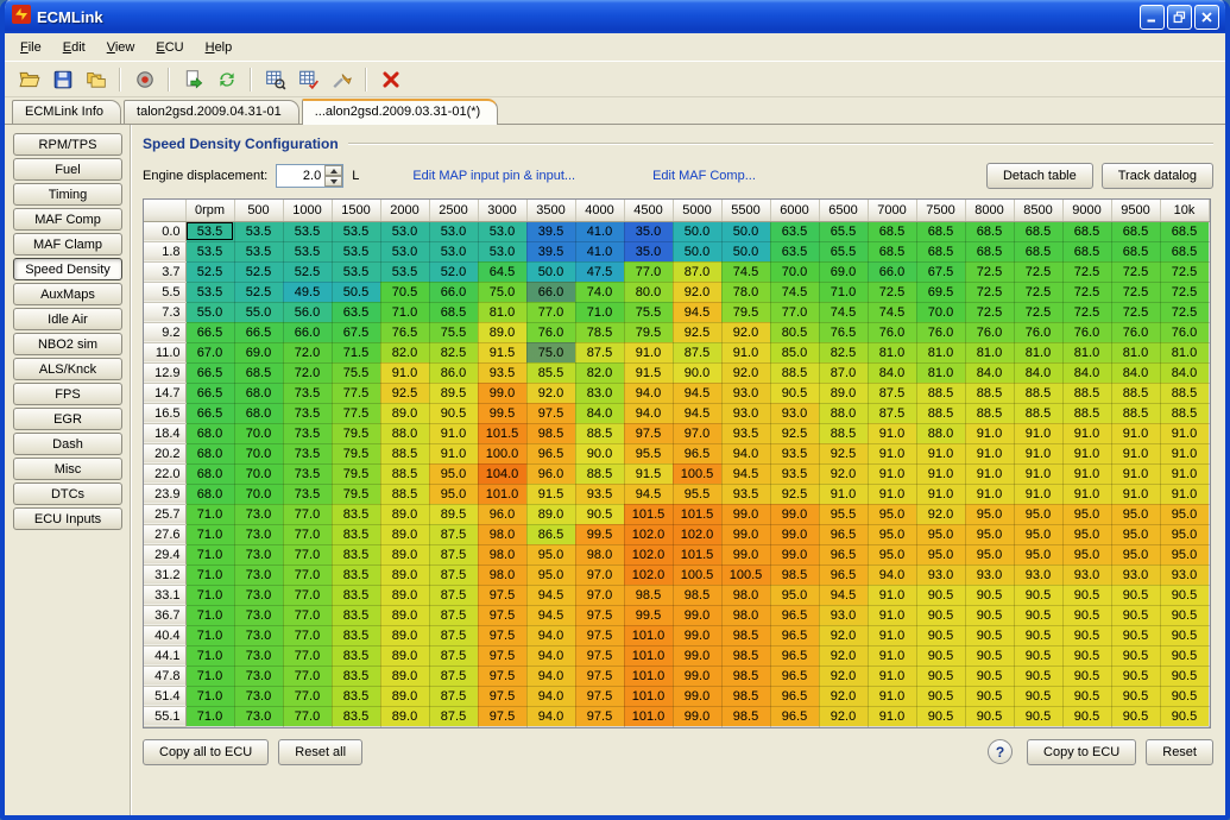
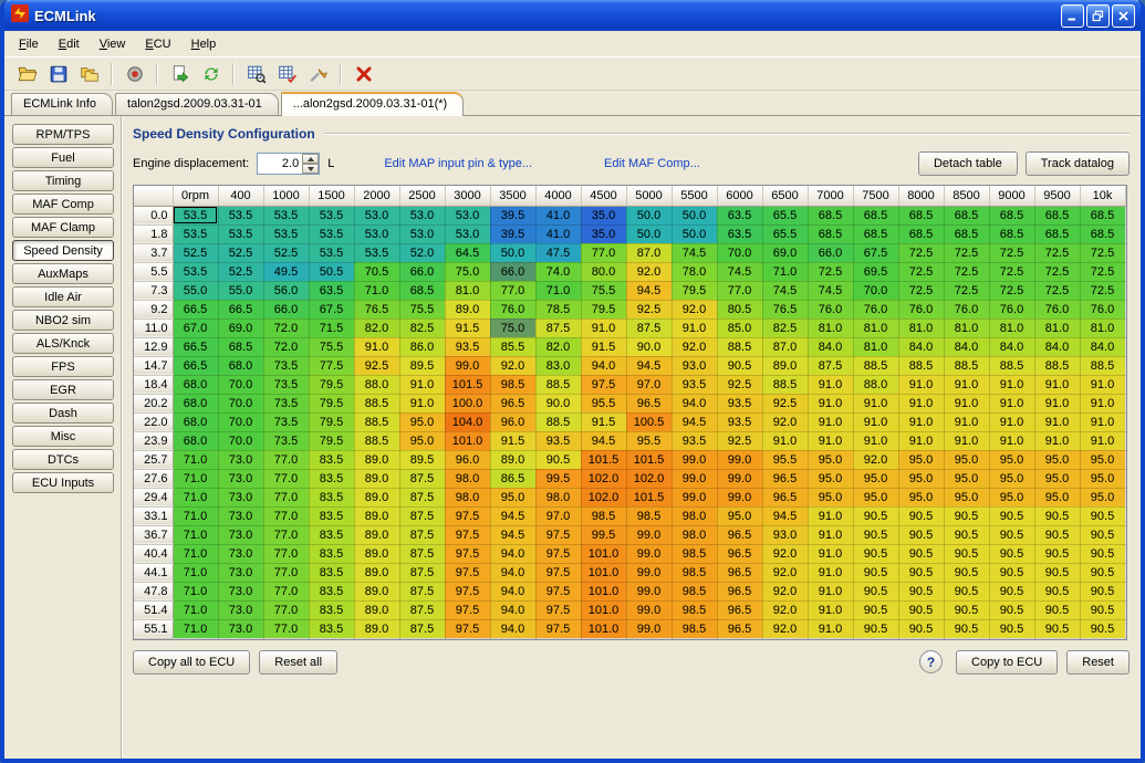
  ECMLink
  File
  Edit
  View
  ECU
  Help
  ECMLink Info
- talon2gsd.2009.04.31-01
+ talon2gsd.2009.03.31-01
  ...alon2gsd.2009.03.31-01(*)
  RPM/TPS
  Fuel
  Timing
  MAF Comp
  MAF Clamp
  Speed Density
  AuxMaps
  Idle Air
  NBO2 sim
  ALS/Knck
  FPS
  EGR
  Dash
  Misc
  DTCs
  ECU Inputs
  Speed Density Configuration
  Engine displacement:
  2.0
  L
- Edit MAP input pin & input...
+ Edit MAP input pin & type...
  Edit MAF Comp...
  Detach table
  Track datalog
- 	0rpm	500	1000	1500	2000	2500	3000	3500	4000	4500	5000	5500	6000	6500	7000	7500	8000	8500	9000	9500	10k
+ 	0rpm	400	1000	1500	2000	2500	3000	3500	4000	4500	5000	5500	6000	6500	7000	7500	8000	8500	9000	9500	10k
  0.0	53.5	53.5	53.5	53.5	53.0	53.0	53.0	39.5	41.0	35.0	50.0	50.0	63.5	65.5	68.5	68.5	68.5	68.5	68.5	68.5	68.5
  1.8	53.5	53.5	53.5	53.5	53.0	53.0	53.0	39.5	41.0	35.0	50.0	50.0	63.5	65.5	68.5	68.5	68.5	68.5	68.5	68.5	68.5
  3.7	52.5	52.5	52.5	53.5	53.5	52.0	64.5	50.0	47.5	77.0	87.0	74.5	70.0	69.0	66.0	67.5	72.5	72.5	72.5	72.5	72.5
  5.5	53.5	52.5	49.5	50.5	70.5	66.0	75.0	66.0	74.0	80.0	92.0	78.0	74.5	71.0	72.5	69.5	72.5	72.5	72.5	72.5	72.5
  7.3	55.0	55.0	56.0	63.5	71.0	68.5	81.0	77.0	71.0	75.5	94.5	79.5	77.0	74.5	74.5	70.0	72.5	72.5	72.5	72.5	72.5
  9.2	66.5	66.5	66.0	67.5	76.5	75.5	89.0	76.0	78.5	79.5	92.5	92.0	80.5	76.5	76.0	76.0	76.0	76.0	76.0	76.0	76.0
  11.0	67.0	69.0	72.0	71.5	82.0	82.5	91.5	75.0	87.5	91.0	87.5	91.0	85.0	82.5	81.0	81.0	81.0	81.0	81.0	81.0	81.0
  12.9	66.5	68.5	72.0	75.5	91.0	86.0	93.5	85.5	82.0	91.5	90.0	92.0	88.5	87.0	84.0	81.0	84.0	84.0	84.0	84.0	84.0
  14.7	66.5	68.0	73.5	77.5	92.5	89.5	99.0	92.0	83.0	94.0	94.5	93.0	90.5	89.0	87.5	88.5	88.5	88.5	88.5	88.5	88.5
- 16.5	66.5	68.0	73.5	77.5	89.0	90.5	99.5	97.5	84.0	94.0	94.5	93.0	93.0	88.0	87.5	88.5	88.5	88.5	88.5	88.5	88.5
  18.4	68.0	70.0	73.5	79.5	88.0	91.0	101.5	98.5	88.5	97.5	97.0	93.5	92.5	88.5	91.0	88.0	91.0	91.0	91.0	91.0	91.0
  20.2	68.0	70.0	73.5	79.5	88.5	91.0	100.0	96.5	90.0	95.5	96.5	94.0	93.5	92.5	91.0	91.0	91.0	91.0	91.0	91.0	91.0
  22.0	68.0	70.0	73.5	79.5	88.5	95.0	104.0	96.0	88.5	91.5	100.5	94.5	93.5	92.0	91.0	91.0	91.0	91.0	91.0	91.0	91.0
  23.9	68.0	70.0	73.5	79.5	88.5	95.0	101.0	91.5	93.5	94.5	95.5	93.5	92.5	91.0	91.0	91.0	91.0	91.0	91.0	91.0	91.0
  25.7	71.0	73.0	77.0	83.5	89.0	89.5	96.0	89.0	90.5	101.5	101.5	99.0	99.0	95.5	95.0	92.0	95.0	95.0	95.0	95.0	95.0
  27.6	71.0	73.0	77.0	83.5	89.0	87.5	98.0	86.5	99.5	102.0	102.0	99.0	99.0	96.5	95.0	95.0	95.0	95.0	95.0	95.0	95.0
  29.4	71.0	73.0	77.0	83.5	89.0	87.5	98.0	95.0	98.0	102.0	101.5	99.0	99.0	96.5	95.0	95.0	95.0	95.0	95.0	95.0	95.0
- 31.2	71.0	73.0	77.0	83.5	89.0	87.5	98.0	95.0	97.0	102.0	100.5	100.5	98.5	96.5	94.0	93.0	93.0	93.0	93.0	93.0	93.0
  33.1	71.0	73.0	77.0	83.5	89.0	87.5	97.5	94.5	97.0	98.5	98.5	98.0	95.0	94.5	91.0	90.5	90.5	90.5	90.5	90.5	90.5
  36.7	71.0	73.0	77.0	83.5	89.0	87.5	97.5	94.5	97.5	99.5	99.0	98.0	96.5	93.0	91.0	90.5	90.5	90.5	90.5	90.5	90.5
  40.4	71.0	73.0	77.0	83.5	89.0	87.5	97.5	94.0	97.5	101.0	99.0	98.5	96.5	92.0	91.0	90.5	90.5	90.5	90.5	90.5	90.5
  44.1	71.0	73.0	77.0	83.5	89.0	87.5	97.5	94.0	97.5	101.0	99.0	98.5	96.5	92.0	91.0	90.5	90.5	90.5	90.5	90.5	90.5
  47.8	71.0	73.0	77.0	83.5	89.0	87.5	97.5	94.0	97.5	101.0	99.0	98.5	96.5	92.0	91.0	90.5	90.5	90.5	90.5	90.5	90.5
  51.4	71.0	73.0	77.0	83.5	89.0	87.5	97.5	94.0	97.5	101.0	99.0	98.5	96.5	92.0	91.0	90.5	90.5	90.5	90.5	90.5	90.5
  55.1	71.0	73.0	77.0	83.5	89.0	87.5	97.5	94.0	97.5	101.0	99.0	98.5	96.5	92.0	91.0	90.5	90.5	90.5	90.5	90.5	90.5
  Copy all to ECU
  Reset all
  ?
  Copy to ECU
  Reset
